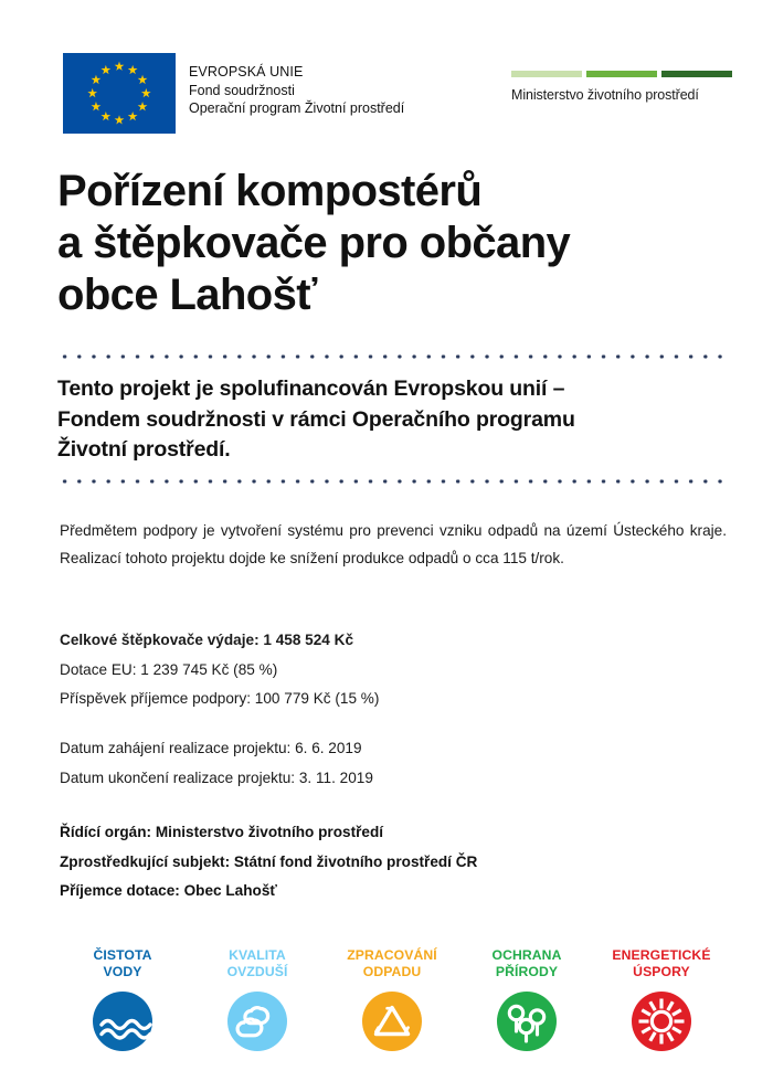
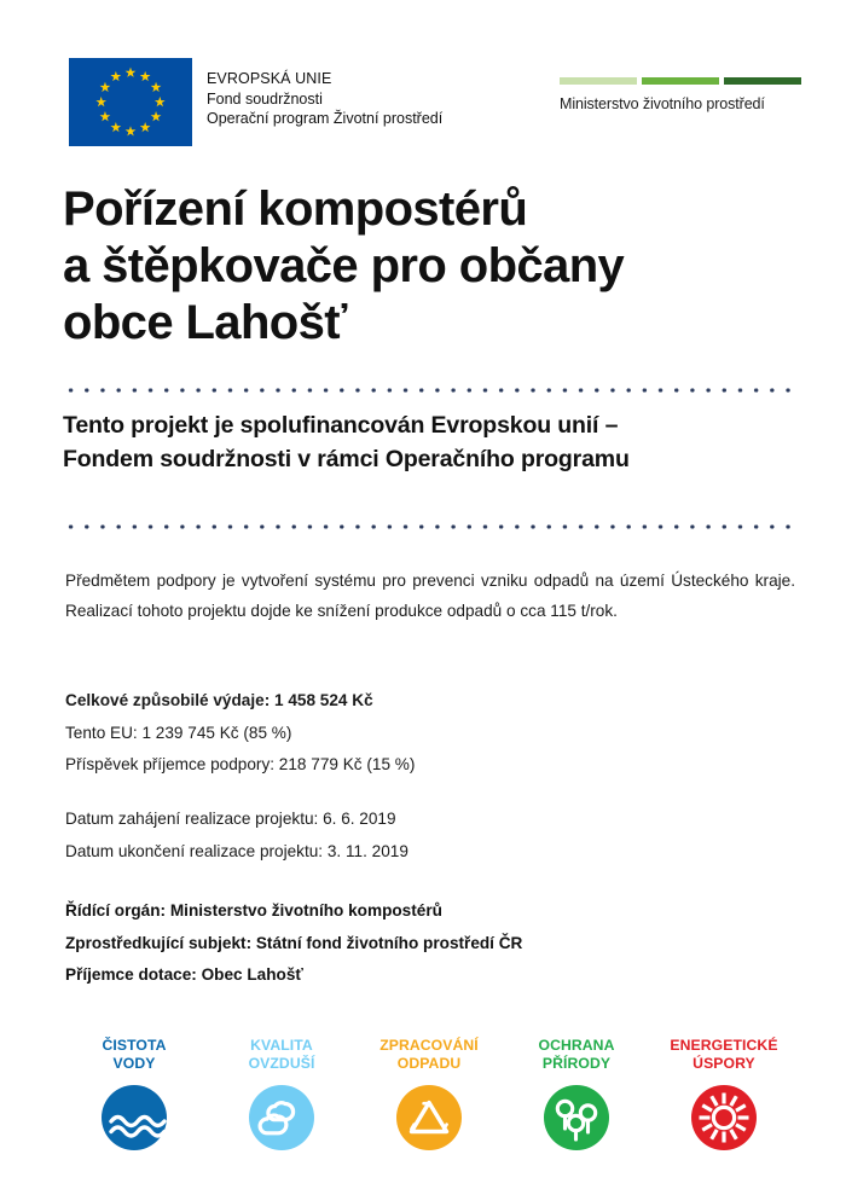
  EVROPSKÁ UNIE
  Fond soudržnosti
  Operační program Životní prostředí
  Ministerstvo životního prostředí
  Pořízení kompostérů
  a štěpkovače pro občany
  obce Lahošť
  Tento projekt je spolufinancován Evropskou unií –
  Fondem soudržnosti v rámci Operačního programu
- Životní prostředí.
  Předmětem podpory je vytvoření systému pro prevenci vzniku odpadů na území Ústeckého kraje. Realizací tohoto projektu dojde ke snížení produkce odpadů o cca 115 t/rok.
- Celkové štěpkovače výdaje: 1 458 524 Kč
+ Celkové způsobilé výdaje: 1 458 524 Kč
- Dotace EU: 1 239 745 Kč (85 %)
+ Tento EU: 1 239 745 Kč (85 %)
- Příspěvek příjemce podpory: 100 779 Kč (15 %)
+ Příspěvek příjemce podpory: 218 779 Kč (15 %)
  Datum zahájení realizace projektu: 6. 6. 2019
  Datum ukončení realizace projektu: 3. 11. 2019
- Řídící orgán: Ministerstvo životního prostředí
+ Řídící orgán: Ministerstvo životního kompostérů
  Zprostředkující subjekt: Státní fond životního prostředí ČR
  Příjemce dotace: Obec Lahošť
  ČISTOTA
  VODY
  KVALITA
  OVZDUŠÍ
  ZPRACOVÁNÍ
  ODPADU
  OCHRANA
  PŘÍRODY
  ENERGETICKÉ
  ÚSPORY
